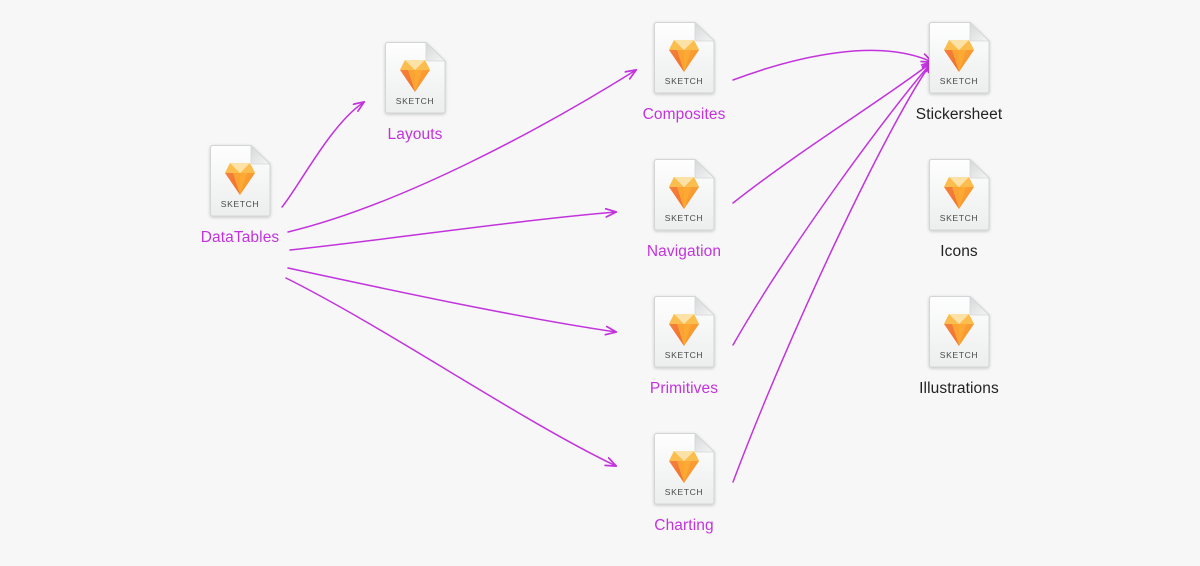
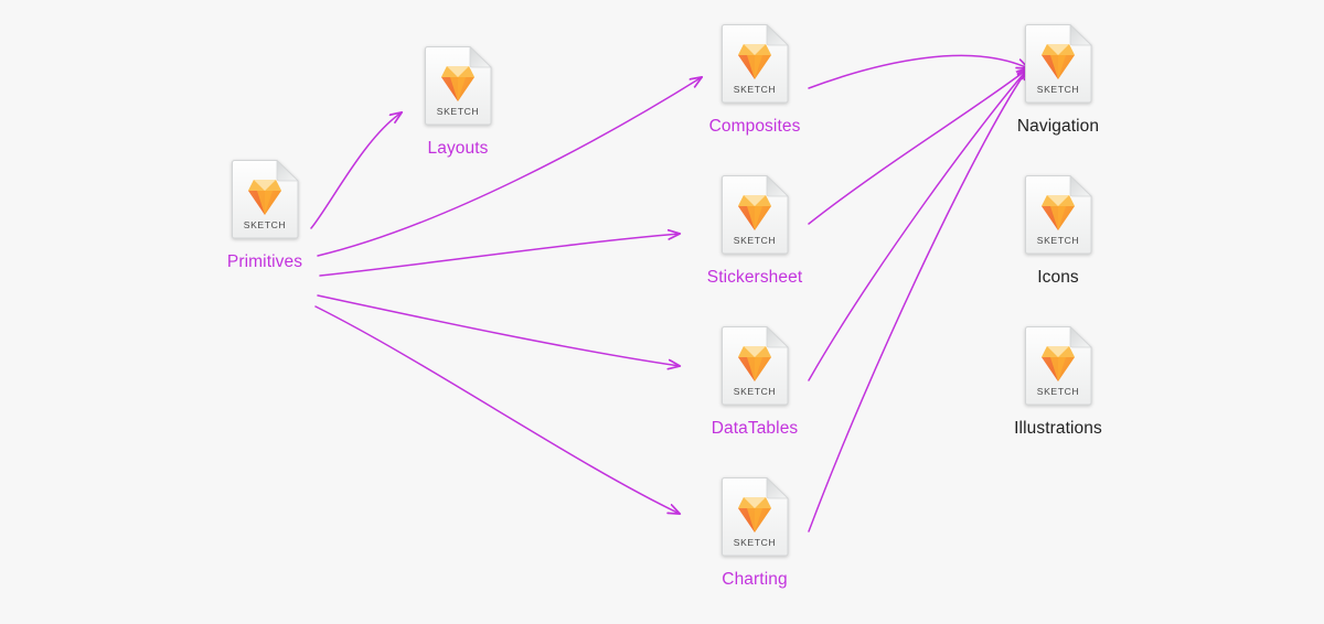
  SKETCH
- DataTables
+ Primitives
  SKETCH
  Layouts
  SKETCH
  Composites
  SKETCH
- Navigation
+ Stickersheet
  SKETCH
- Primitives
+ DataTables
  SKETCH
  Charting
  SKETCH
- Stickersheet
+ Navigation
  SKETCH
  Icons
  SKETCH
  Illustrations
